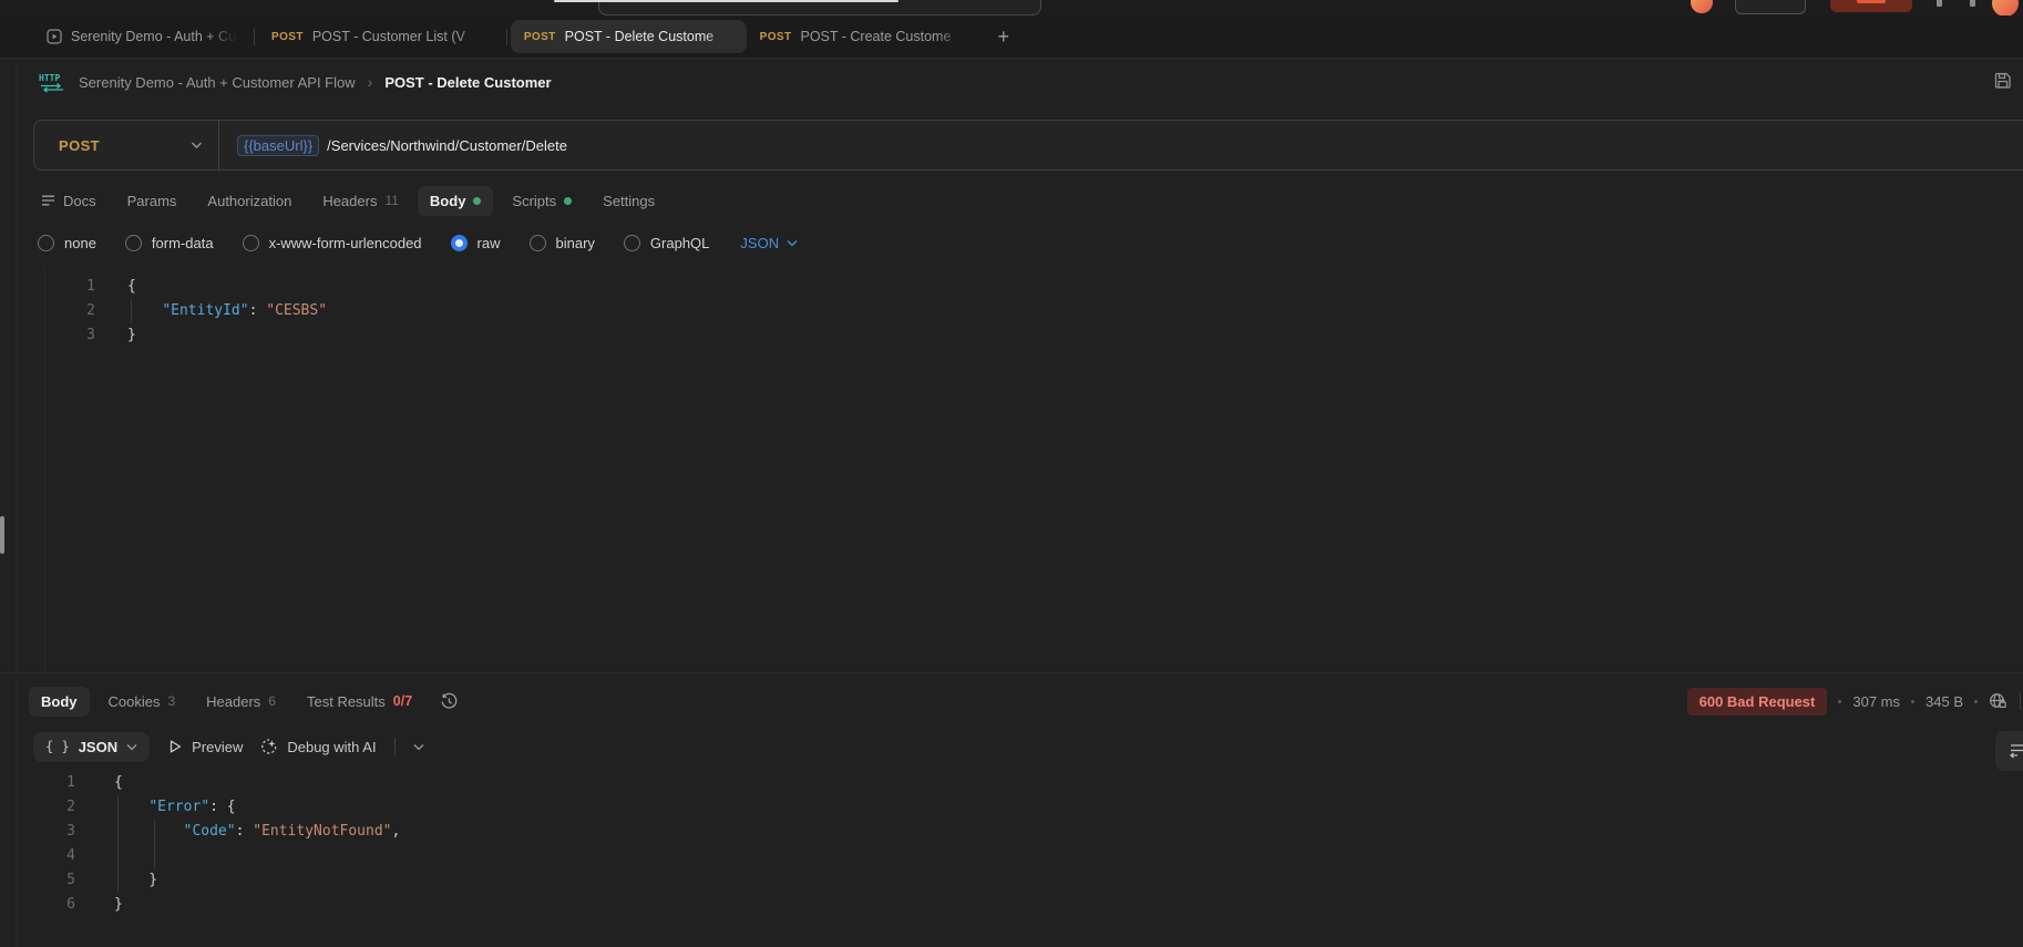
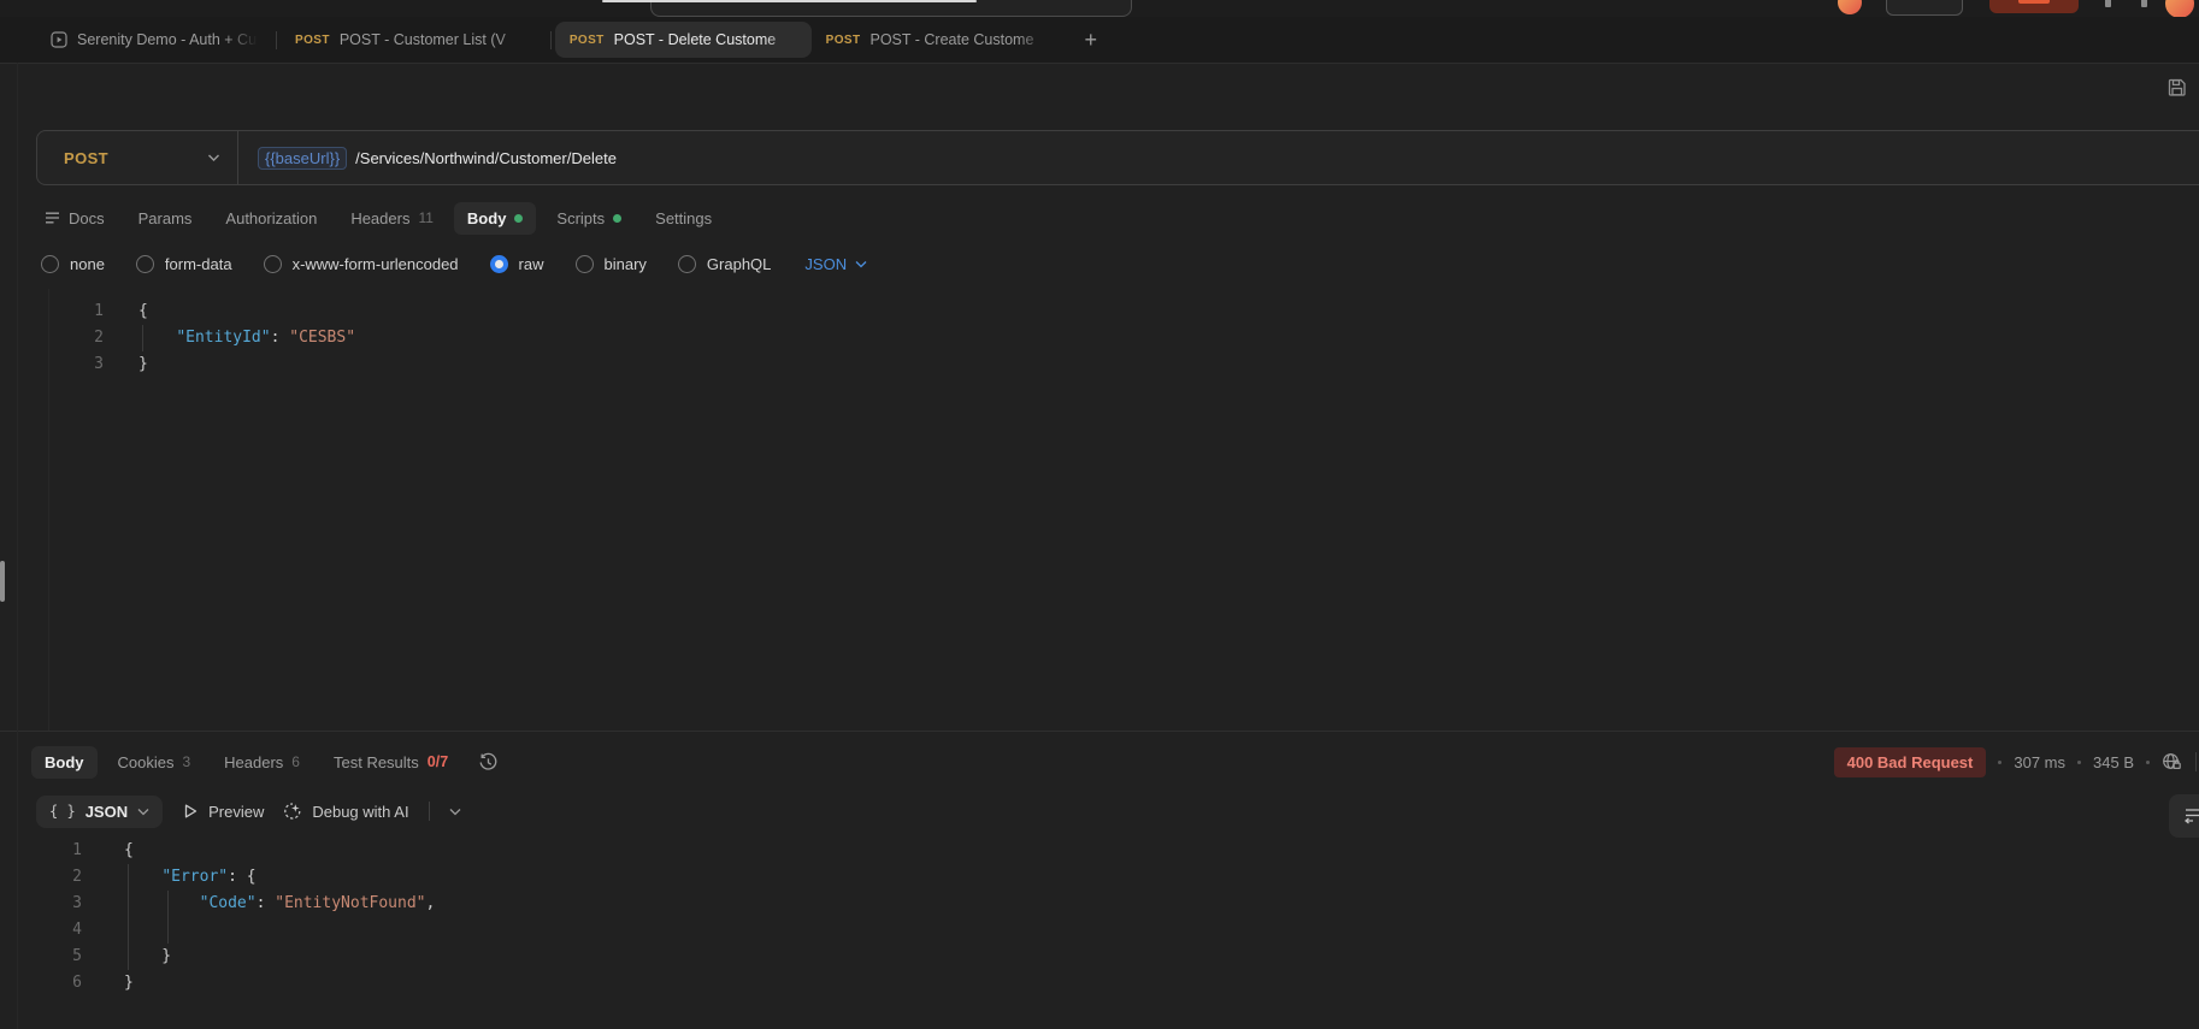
  Serenity Demo - Auth + Cu
  POST
  POST - Customer List (V
  POST
  POST - Delete Custome
  POST
  POST - Create Custome
  +
- HTTP
- Serenity Demo - Auth + Customer API Flow
- ›
- POST - Delete Customer
  POST
  {{baseUrl}}
  /Services/Northwind/Customer/Delete
  Docs
  Params
  Authorization
  Headers
  11
  Body
  Scripts
  Settings
  none
  form-data
  x-www-form-urlencoded
  raw
  binary
  GraphQL
  JSON
  1
  {
  2
  "EntityId": "CESBS"
  3
  }
  Body
  Cookies
  3
  Headers
  6
  Test Results
  0/7
- 600 Bad Request
+ 400 Bad Request
  307 ms
  345 B
  { }
  JSON
  Preview
  Debug with AI
  1
  {
  2
  "Error": {
  3
  "Code": "EntityNotFound",
  4
  5
  }
  6
  }
